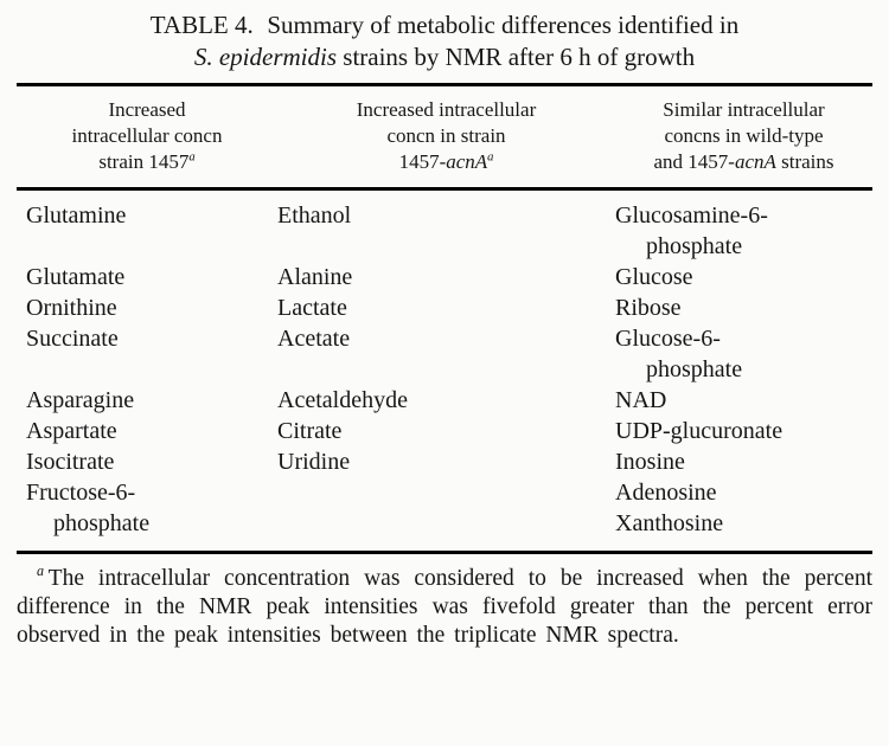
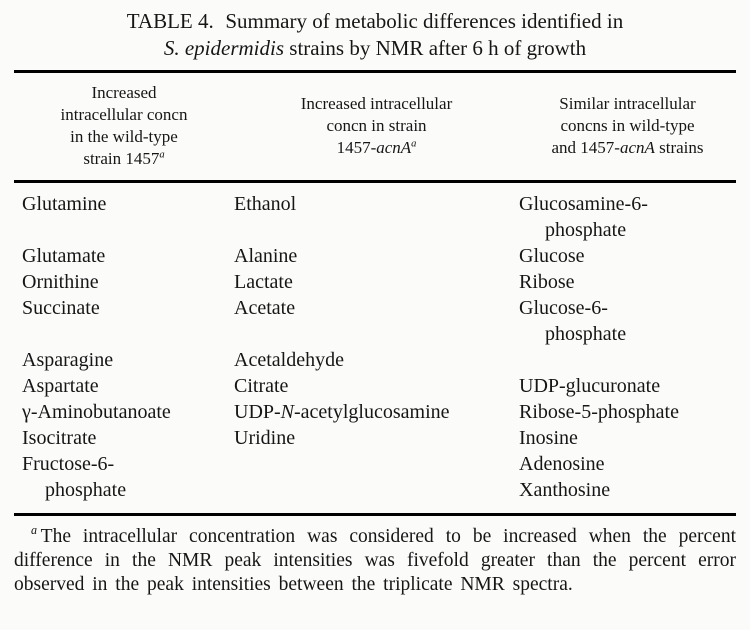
  TABLE 4. Summary of metabolic differences identified in
  S. epidermidis strains by NMR after 6 h of growth
  Increased
  intracellular concn
+ in the wild-type
  strain 1457a
  Increased intracellular
  concn in strain
  1457-acnAa
  Similar intracellular
  concns in wild-type
  and 1457-acnA strains
  Glutamine
  Ethanol
  Glucosamine-6-
  phosphate
  Glutamate
  Alanine
  Glucose
  Ornithine
  Lactate
  Ribose
  Succinate
  Acetate
  Glucose-6-
  phosphate
  Asparagine
  Acetaldehyde
- NAD
  Aspartate
  Citrate
  UDP-glucuronate
+ γ-Aminobutanoate
+ UDP-N-acetylglucosamine
+ Ribose-5-phosphate
  Isocitrate
  Uridine
  Inosine
  Fructose-6-
  Adenosine
  phosphate
  Xanthosine
  a The intracellular concentration was considered to be increased when the percent difference in the NMR peak intensities was fivefold greater than the percent error observed in the peak intensities between the triplicate NMR spectra.
